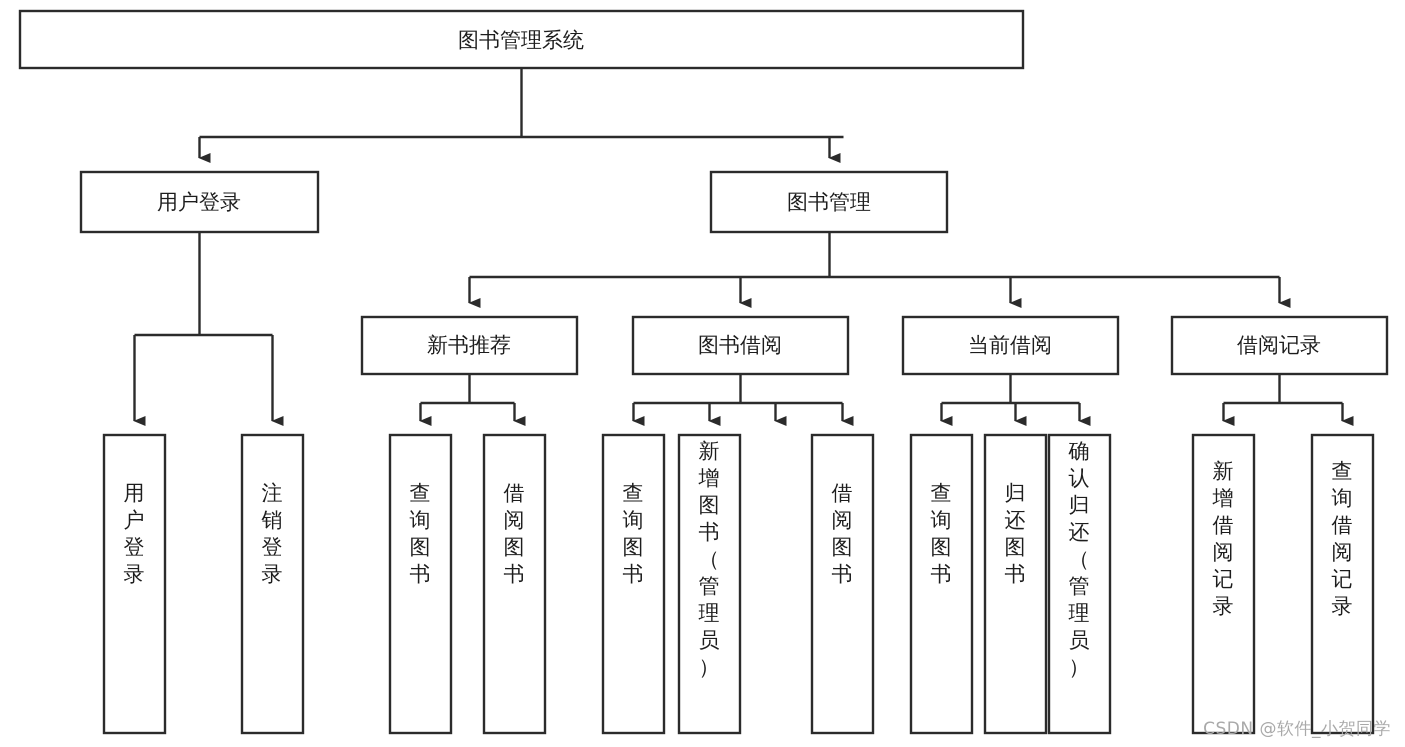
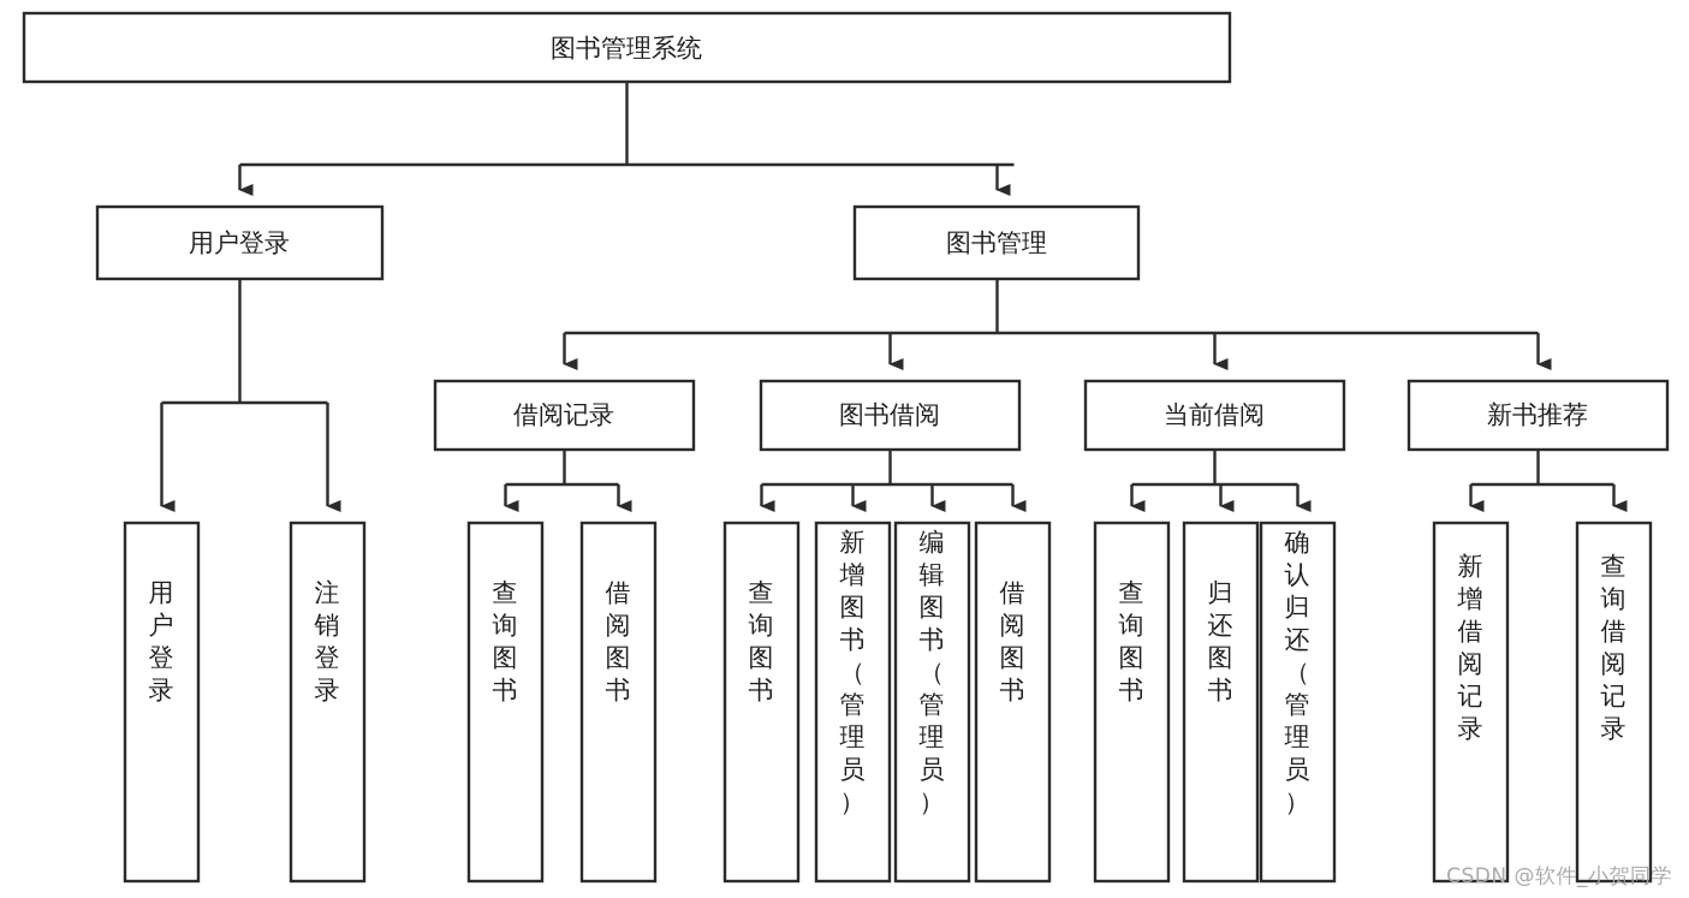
  图书管理系统
  用户登录
  图书管理
- 新书推荐
+ 借阅记录
  图书借阅
  当前借阅
- 借阅记录
+ 新书推荐
  用户登录
  注销登录
  查询图书
  借阅图书
  查询图书
  新增图书（管理员）
+ 编辑图书（管理员）
  借阅图书
  查询图书
  归还图书
  确认归还（管理员）
  新增借阅记录
  查询借阅记录
  CSDN @软件_小贺同学
